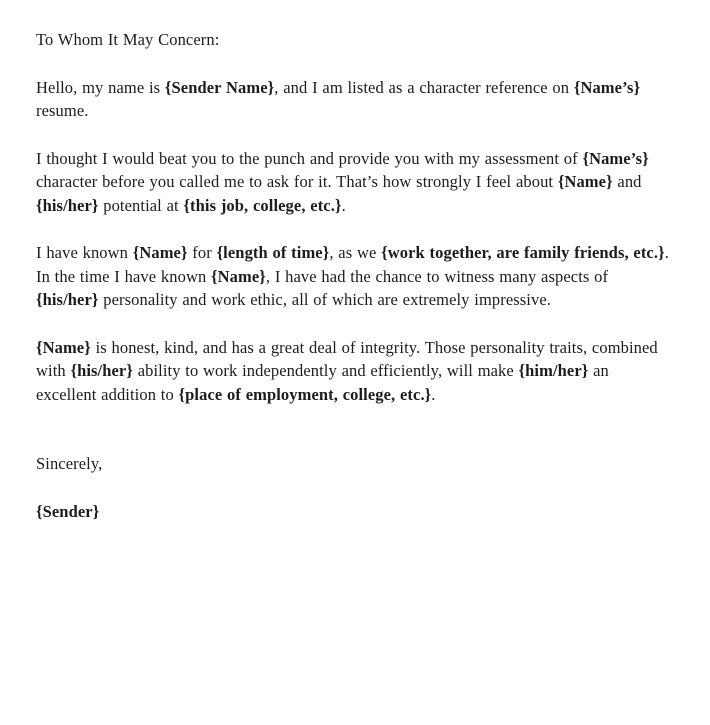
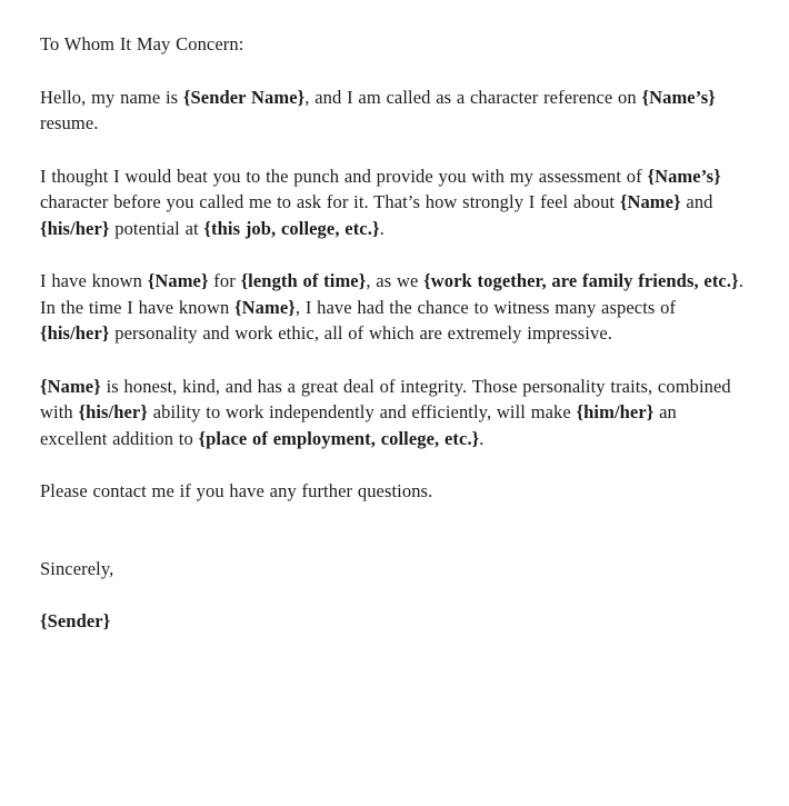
  To Whom It May Concern:
- Hello, my name is {Sender Name}, and I am listed as a character reference on {Name’s} resume.
+ Hello, my name is {Sender Name}, and I am called as a character reference on {Name’s} resume.
  I thought I would beat you to the punch and provide you with my assessment of {Name’s} character before you called me to ask for it. That’s how strongly I feel about {Name} and {his/her} potential at {this job, college, etc.}.
  I have known {Name} for {length of time}, as we {work together, are family friends, etc.}. In the time I have known {Name}, I have had the chance to witness many aspects of {his/her} personality and work ethic, all of which are extremely impressive.
  {Name} is honest, kind, and has a great deal of integrity. Those personality traits, combined with {his/her} ability to work independently and efficiently, will make {him/her} an excellent addition to {place of employment, college, etc.}.
+ Please contact me if you have any further questions.
  Sincerely,
  {Sender}
